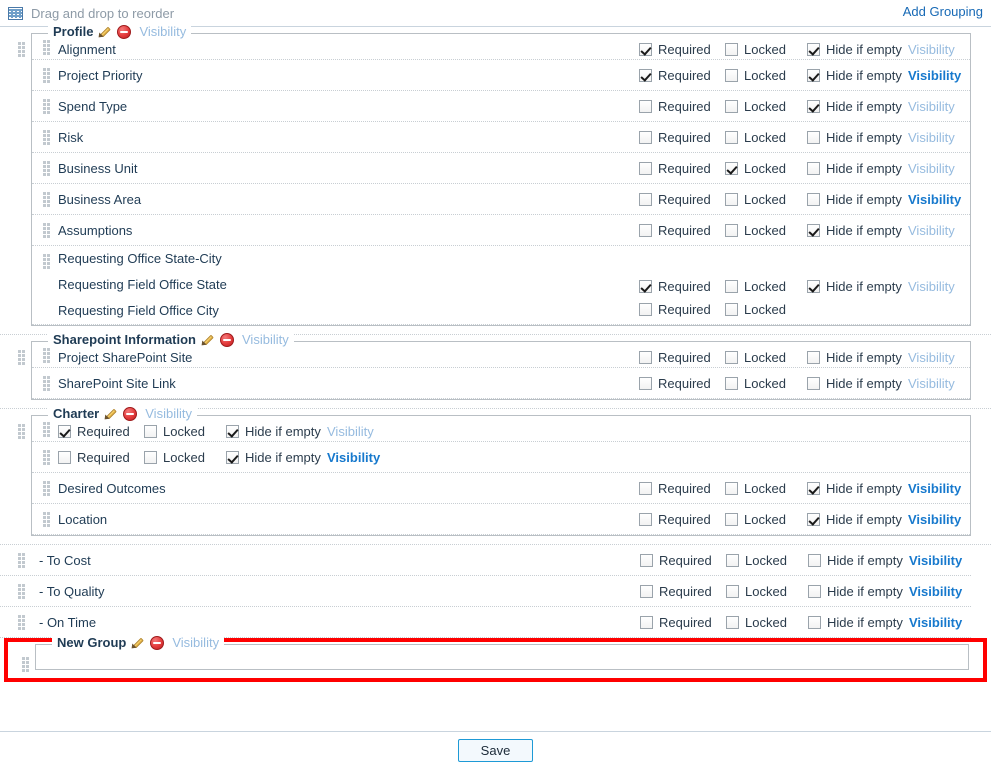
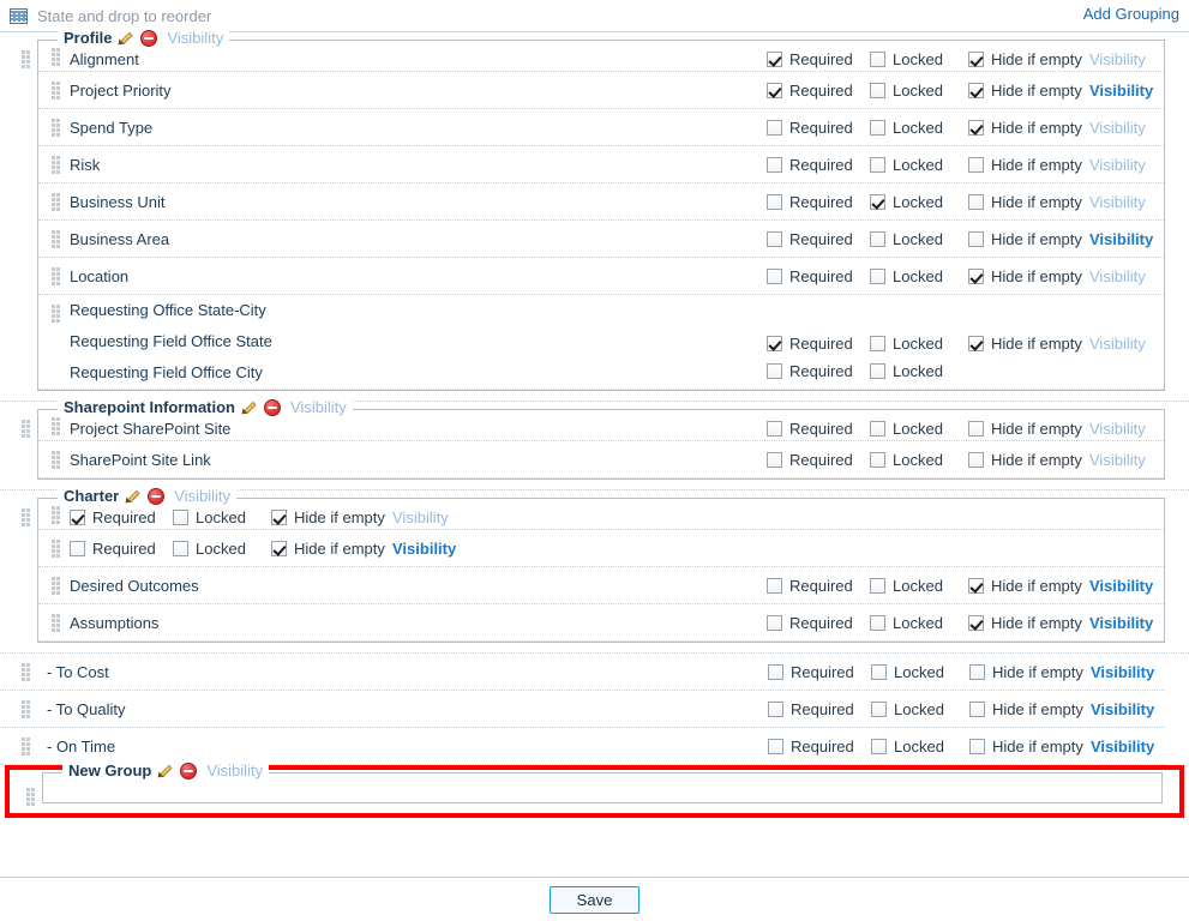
- Drag and drop to reorder
+ State and drop to reorder
  Add Grouping
  Profile
  Visibility
  Alignment
  Required
  Locked
  Hide if empty
  Visibility
  Project Priority
  Required
  Locked
  Hide if empty
  Visibility
  Spend Type
  Required
  Locked
  Hide if empty
  Visibility
  Risk
  Required
  Locked
  Hide if empty
  Visibility
  Business Unit
  Required
  Locked
  Hide if empty
  Visibility
  Business Area
  Required
  Locked
  Hide if empty
  Visibility
- Assumptions
+ Location
  Required
  Locked
  Hide if empty
  Visibility
  Requesting Office State-City
  Requesting Field Office State
  Requesting Field Office City
  Required
  Locked
  Hide if empty
  Visibility
  Required
  Locked
  Sharepoint Information
  Visibility
  Project SharePoint Site
  Required
  Locked
  Hide if empty
  Visibility
  SharePoint Site Link
  Required
  Locked
  Hide if empty
  Visibility
  Charter
  Visibility
  Required
  Locked
  Hide if empty
  Visibility
  Required
  Locked
  Hide if empty
  Visibility
  Desired Outcomes
  Required
  Locked
  Hide if empty
  Visibility
- Location
+ Assumptions
  Required
  Locked
  Hide if empty
  Visibility
  - To Cost
  Required
  Locked
  Hide if empty
  Visibility
  - To Quality
  Required
  Locked
  Hide if empty
  Visibility
  - On Time
  Required
  Locked
  Hide if empty
  Visibility
  New Group
  Visibility
  Save
